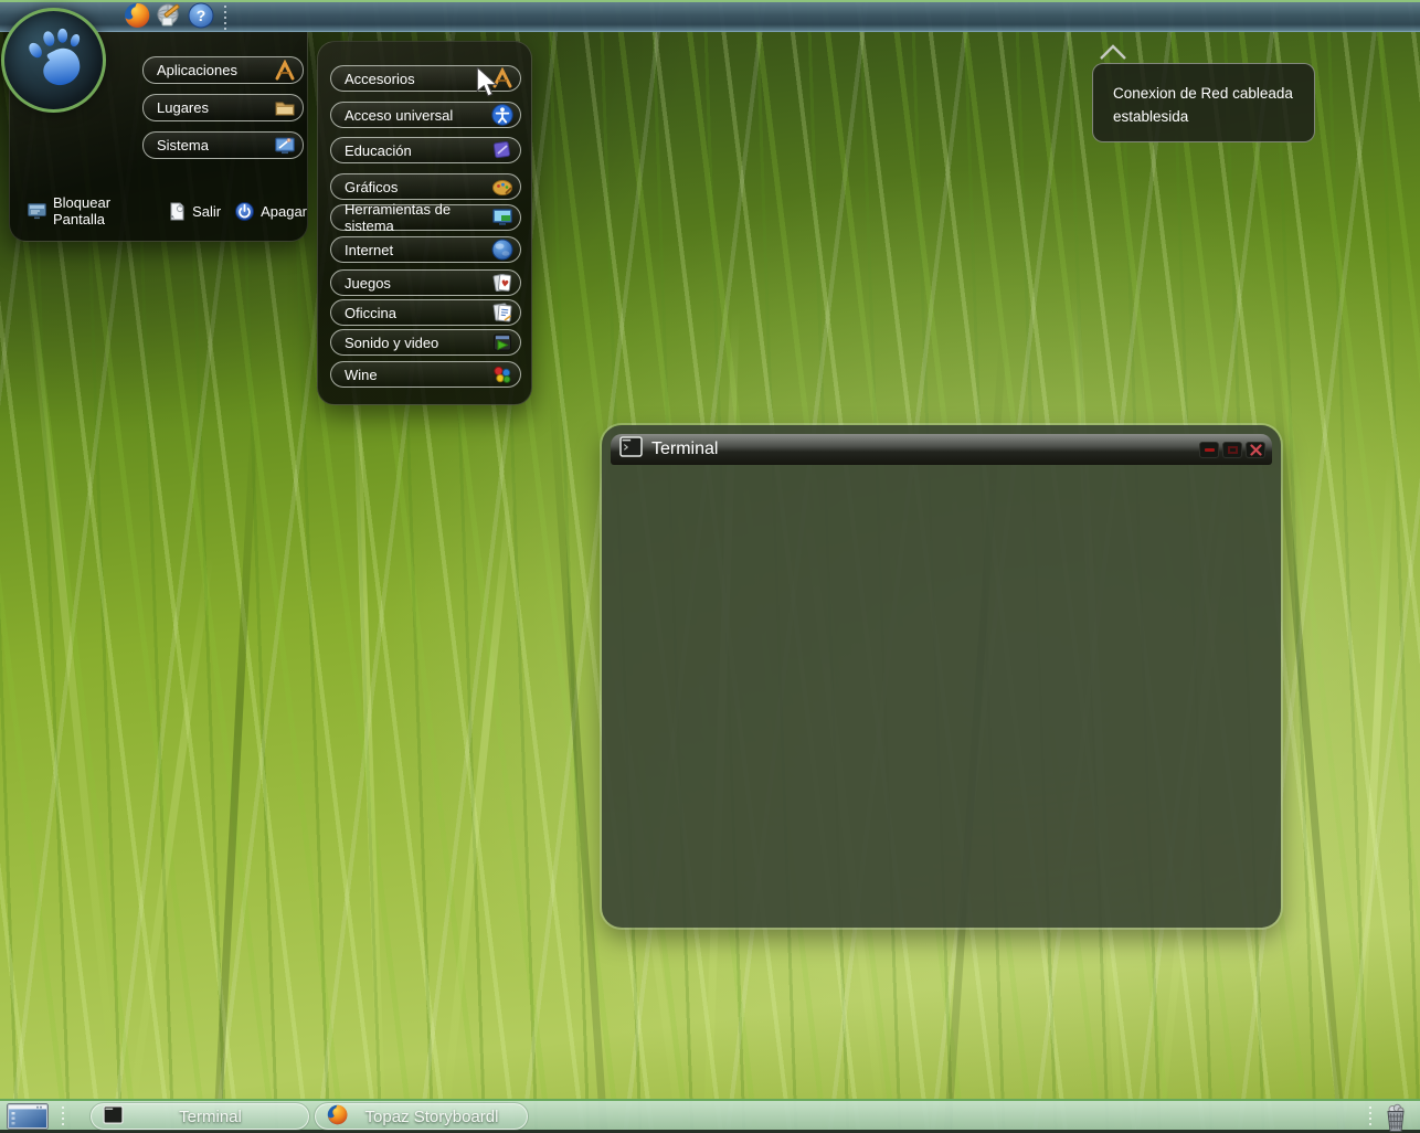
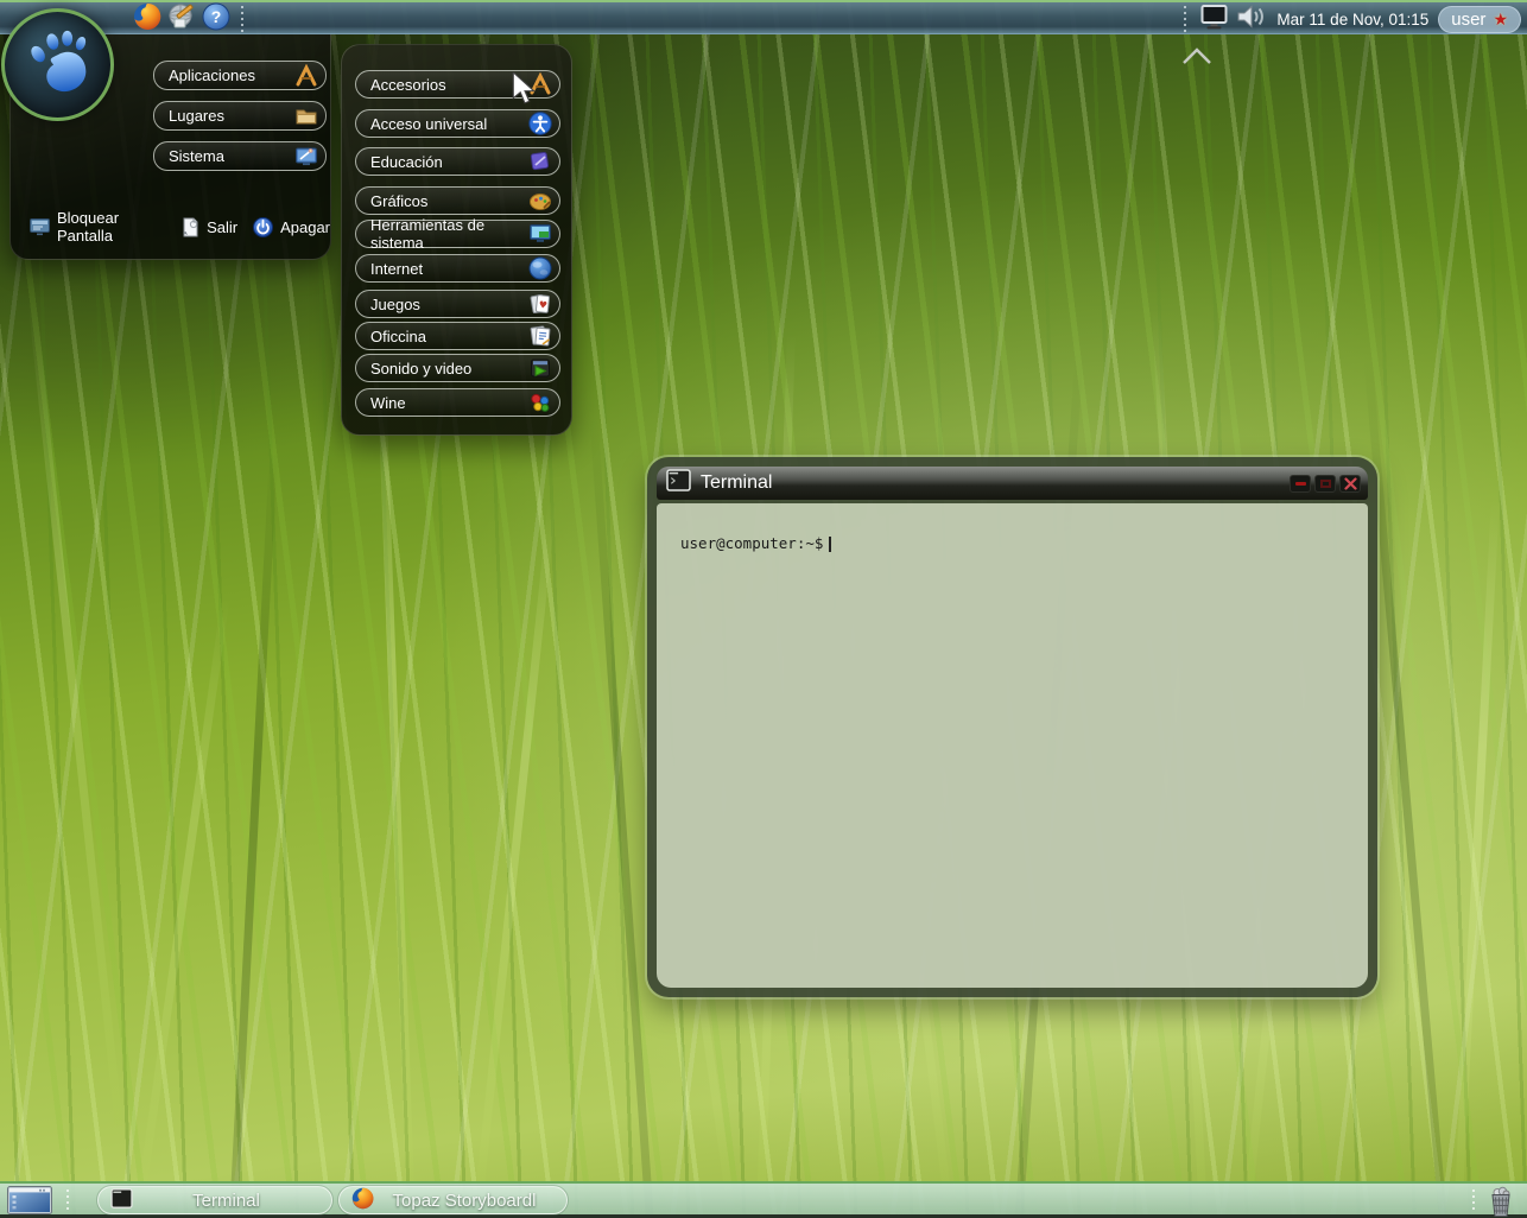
  ?
+ Mar 11 de Nov, 01:15
+ user
+ ★
  Aplicaciones
  Lugares
  Sistema
  Bloquear Pantalla
  Salir
  Apagar
  Accesorios
  Acceso universal
  Educación
  Gráficos
  Herramientas de sistema
  Internet
  Juegos
  Oficcina
  Sonido y video
  Wine
- Conexion de Red cableada establesida
  Terminal
+ user@computer:~$
  Terminal
  Topaz Storyboardl
